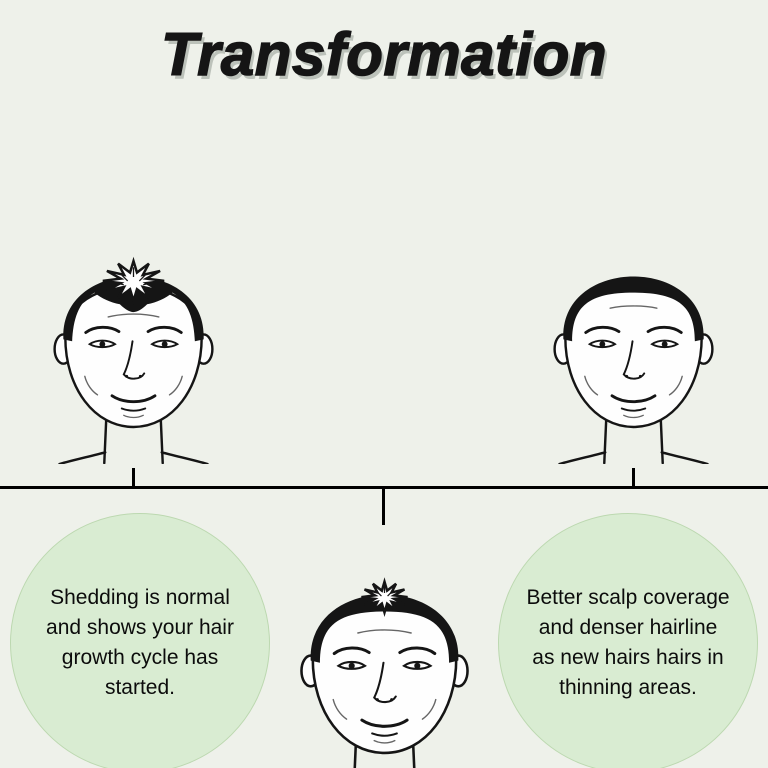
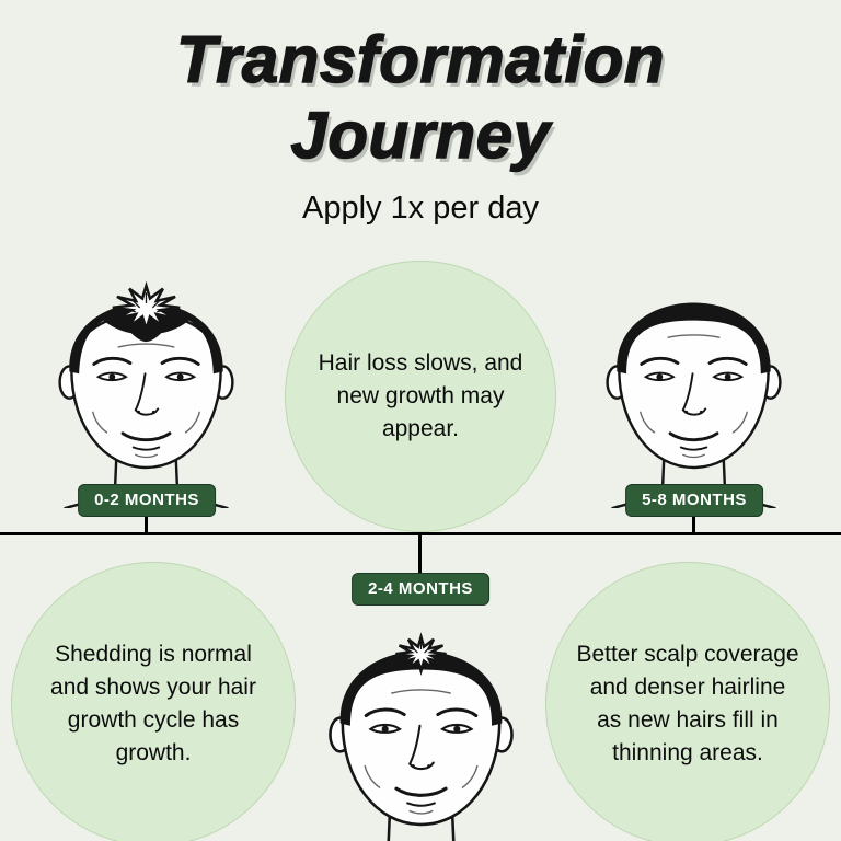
  Transformation
+ Journey
+ Apply 1x per day
+ Hair loss slows, and new growth may appear.
+ 0-2 MONTHS
+ 2-4 MONTHS
+ 5-8 MONTHS
- Shedding is normal and shows your hair growth cycle has started.
+ Shedding is normal and shows your hair growth cycle has growth.
- Better scalp coverage and denser hairline as new hairs hairs in thinning areas.
+ Better scalp coverage and denser hairline as new hairs fill in thinning areas.
